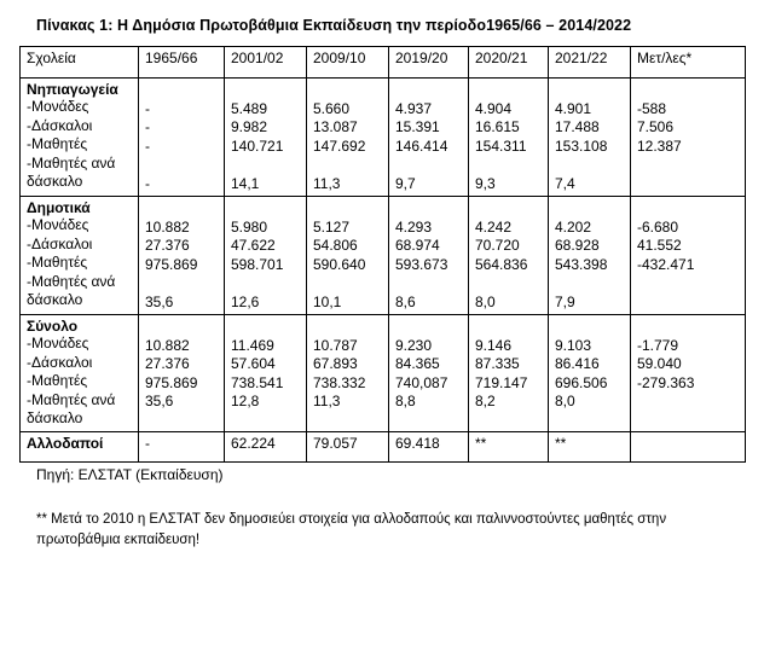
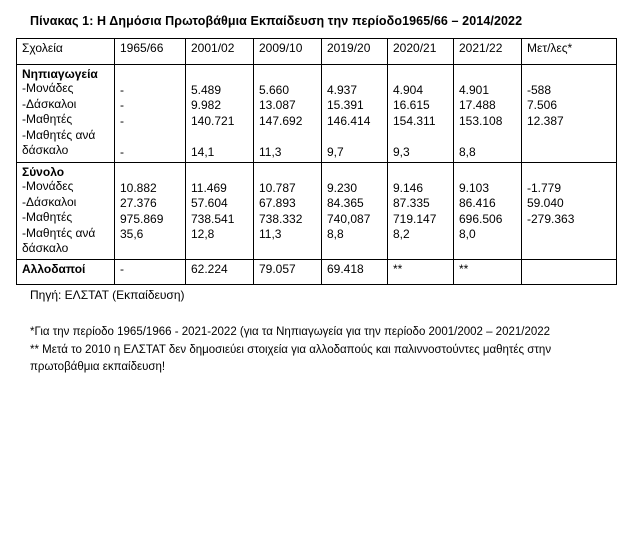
  Πίνακας 1: Η Δημόσια Πρωτοβάθμια Εκπαίδευση την περίοδο1965/66 – 2014/2022
  Σχολεία	1965/66	2001/02	2009/10	2019/20	2020/21	2021/22	Μετ/λες*
- Νηπιαγωγεία -Μονάδες -Δάσκαλοι -Μαθητές -Μαθητές ανά δάσκαλο	- - - -	5.489 9.982 140.721 14,1	5.660 13.087 147.692 11,3	4.937 15.391 146.414 9,7	4.904 16.615 154.311 9,3	4.901 17.488 153.108 7,4	-588 7.506 12.387
+ Νηπιαγωγεία -Μονάδες -Δάσκαλοι -Μαθητές -Μαθητές ανά δάσκαλο	- - - -	5.489 9.982 140.721 14,1	5.660 13.087 147.692 11,3	4.937 15.391 146.414 9,7	4.904 16.615 154.311 9,3	4.901 17.488 153.108 8,8	-588 7.506 12.387
- Δημοτικά -Μονάδες -Δάσκαλοι -Μαθητές -Μαθητές ανά δάσκαλο	10.882 27.376 975.869 35,6	5.980 47.622 598.701 12,6	5.127 54.806 590.640 10,1	4.293 68.974 593.673 8,6	4.242 70.720 564.836 8,0	4.202 68.928 543.398 7,9	-6.680 41.552 -432.471
  Σύνολο -Μονάδες -Δάσκαλοι -Μαθητές -Μαθητές ανά δάσκαλο	10.882 27.376 975.869 35,6	11.469 57.604 738.541 12,8	10.787 67.893 738.332 11,3	9.230 84.365 740,087 8,8	9.146 87.335 719.147 8,2	9.103 86.416 696.506 8,0	-1.779 59.040 -279.363
  Αλλοδαποί	-	62.224	79.057	69.418	**	**
  Πηγή: ΕΛΣΤΑΤ (Εκπαίδευση)
+ *Για την περίοδο 1965/1966 - 2021-2022 (για τα Νηπιαγωγεία για την περίοδο 2001/2002 – 2021/2022
  ** Μετά το 2010 η ΕΛΣΤΑΤ δεν δημοσιεύει στοιχεία για αλλοδαπούς και παλιννοστούντες μαθητές στην πρωτοβάθμια εκπαίδευση!
